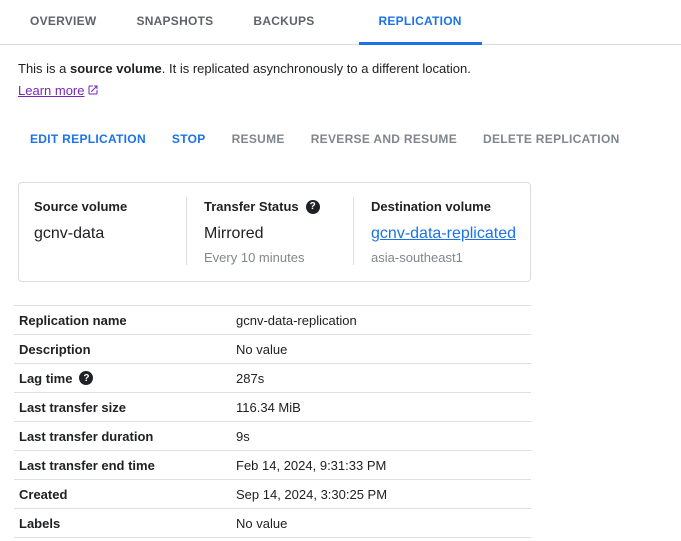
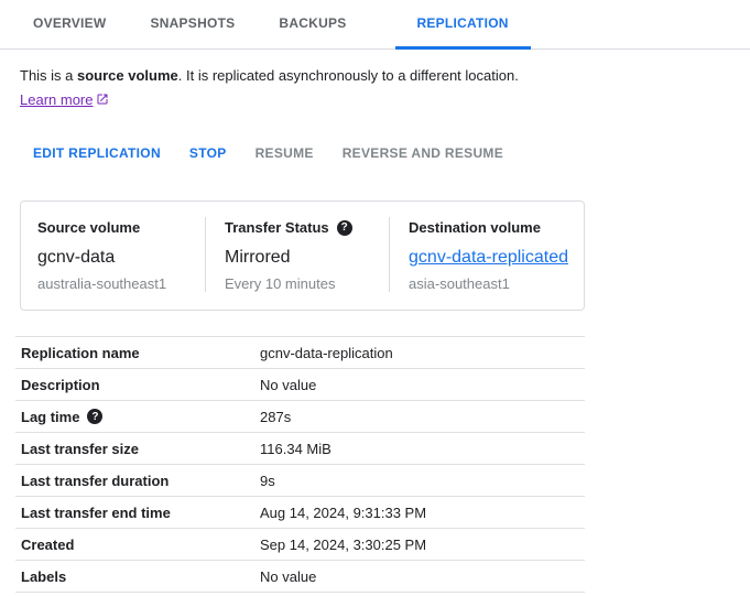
  OVERVIEW
  SNAPSHOTS
  BACKUPS
  REPLICATION
  This is a source volume. It is replicated asynchronously to a different location. Learn more
  EDIT REPLICATION
  STOP
  RESUME
  REVERSE AND RESUME
- DELETE REPLICATION
  Source volume
  gcnv-data
+ australia-southeast1
  Transfer Status
  ?
  Mirrored
  Every 10 minutes
  Destination volume
  gcnv-data-replicated
  asia-southeast1
  Replication name
  gcnv-data-replication
  Description
  No value
  Lag time
  ?
  287s
  Last transfer size
  116.34 MiB
  Last transfer duration
  9s
  Last transfer end time
- Feb 14, 2024, 9:31:33 PM
+ Aug 14, 2024, 9:31:33 PM
  Created
  Sep 14, 2024, 3:30:25 PM
  Labels
  No value
